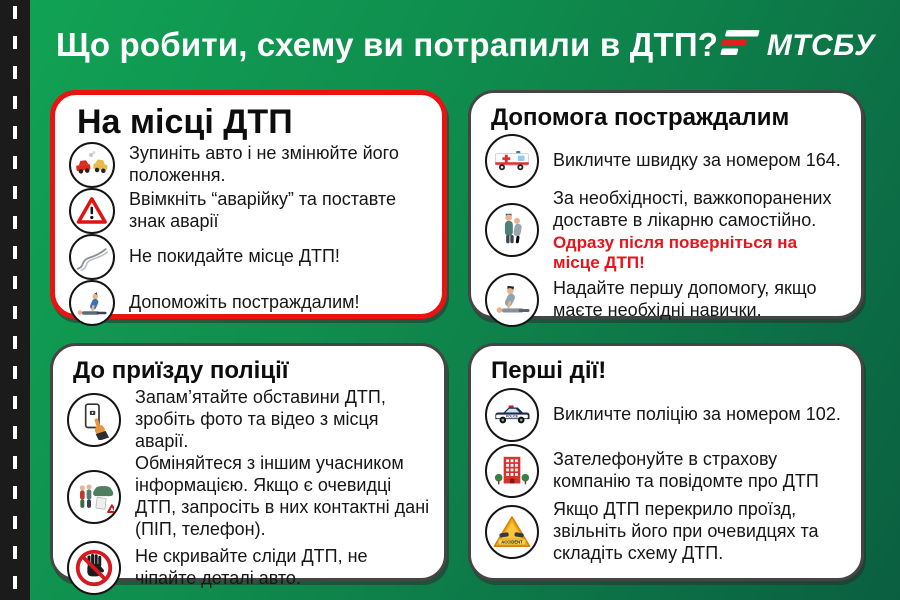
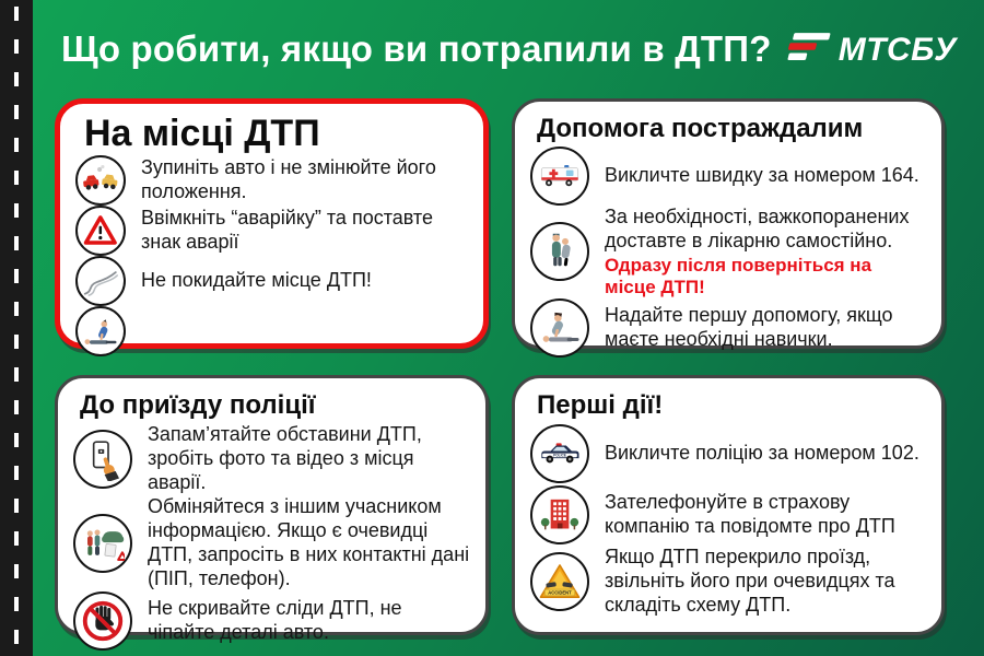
- Що робити, схему ви потрапили в ДТП?
+ Що робити, якщо ви потрапили в ДТП?
  МТСБУ
  На місці ДТП
  Зупиніть авто і не змінюйте його положення.
  Ввімкніть “аварійку” та поставте знак аварії
  Не покидайте місце ДТП!
- Допоможіть постраждалим!
  Допомога постраждалим
  Викличте швидку за номером 164.
  За необхідності, важкопоранених доставте в лікарню самостійно.
  Одразу після поверніться на місце ДТП!
  Надайте першу допомогу, якщо маєте необхідні навички.
  До приїзду поліції
  Запам’ятайте обставини ДТП, зробіть фото та відео з місця аварії.
  Обміняйтеся з іншим учасником інформацією. Якщо є очевидці ДТП, запросіть в них контактні дані (ПІП, телефон).
  Не скривайте сліди ДТП, не чіпайте деталі авто.
  Перші дії!
  Викличте поліцію за номером 102.
  Зателефонуйте в страхову компанію та повідомте про ДТП
  Якщо ДТП перекрило проїзд, звільніть його при очевидцях та складіть схему ДТП.
